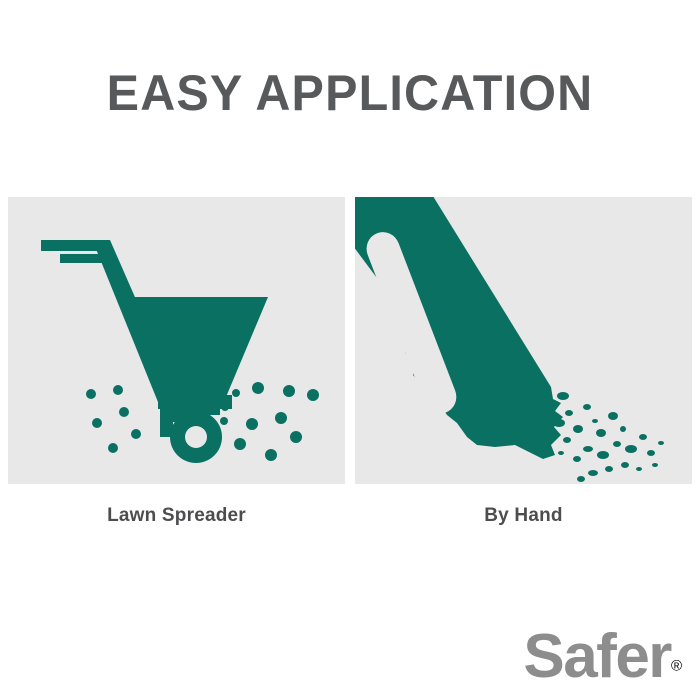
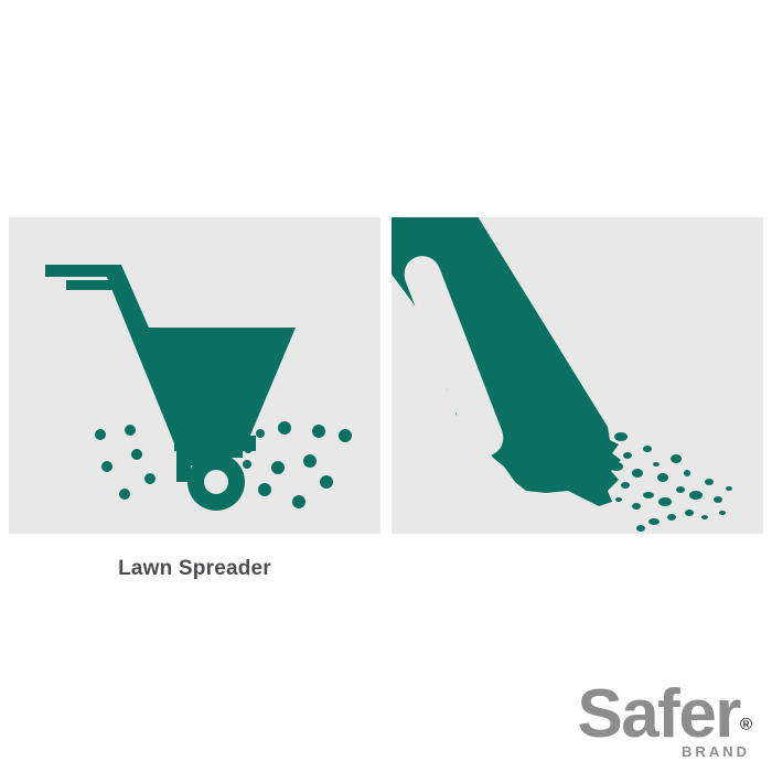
- EASY APPLICATION
  Lawn Spreader
- By Hand
  Safer®
+ BRAND
